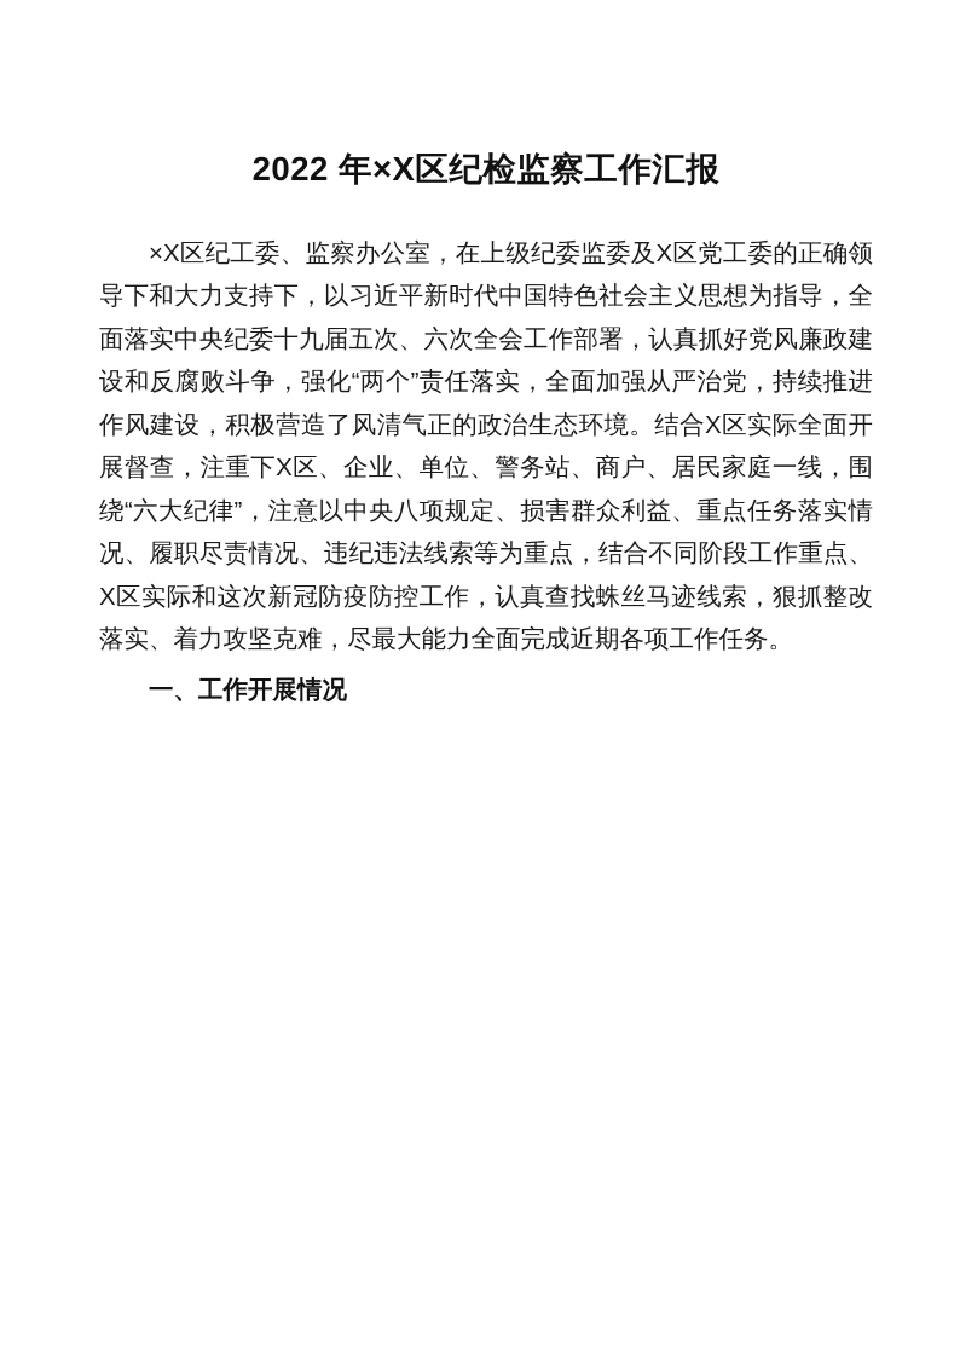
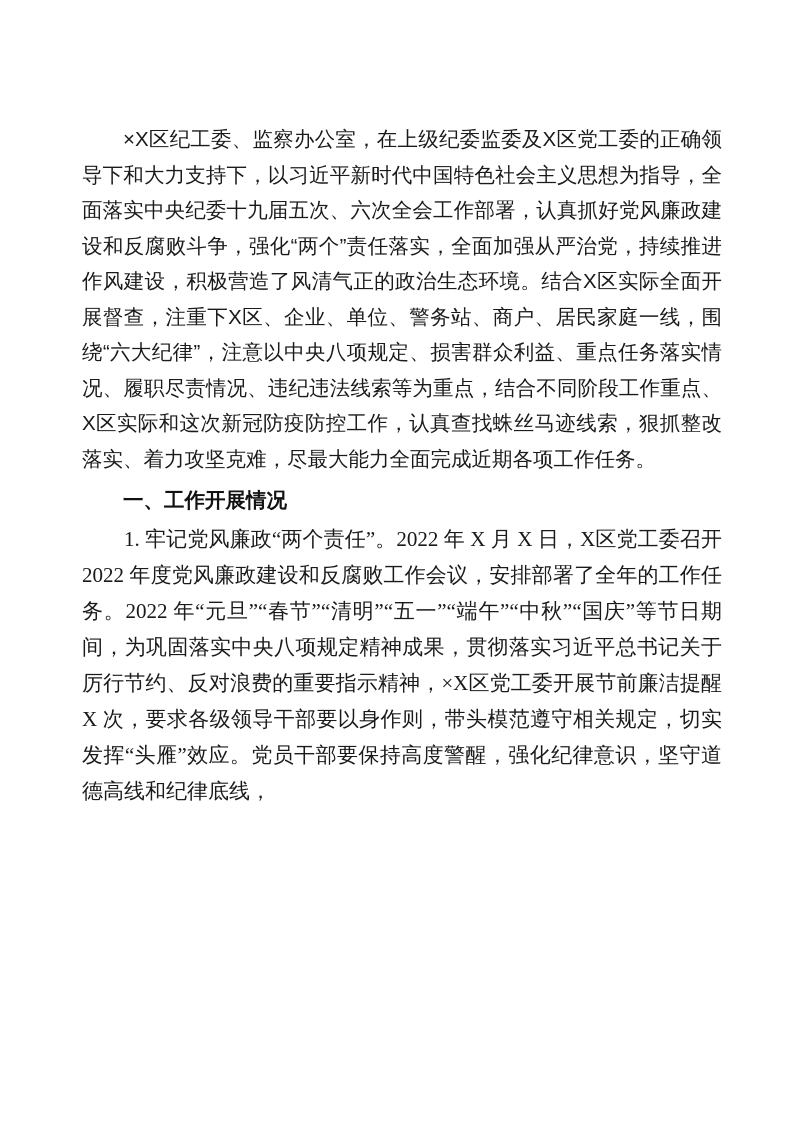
- 2022 年×X区纪检监察工作汇报
  ×X区纪工委、监察办公室，在上级纪委监委及X区党工委的正确领导下和大力支持下，以习近平新时代中国特色社会主义思想为指导，全面落实中央纪委十九届五次、六次全会工作部署，认真抓好党风廉政建设和反腐败斗争，强化“两个”责任落实，全面加强从严治党，持续推进作风建设，积极营造了风清气正的政治生态环境。结合X区实际全面开展督查，注重下X区、企业、单位、警务站、商户、居民家庭一线，围绕“六大纪律”，注意以中央八项规定、损害群众利益、重点任务落实情况、履职尽责情况、违纪违法线索等为重点，结合不同阶段工作重点、X区实际和这次新冠防疫防控工作，认真查找蛛丝马迹线索，狠抓整改落实、着力攻坚克难，尽最大能力全面完成近期各项工作任务。
  一、工作开展情况
+ 1. 牢记党风廉政“两个责任”。2022 年 X 月 X 日，X区党工委召开 2022 年度党风廉政建设和反腐败工作会议，安排部署了全年的工作任务。2022 年“元旦”“春节”“清明”“五一”“端午”“中秋”“国庆”等节日期间，为巩固落实中央八项规定精神成果，贯彻落实习近平总书记关于厉行节约、反对浪费的重要指示精神，×X区党工委开展节前廉洁提醒 X 次，要求各级领导干部要以身作则，带头模范遵守相关规定，切实发挥“头雁”效应。党员干部要保持高度警醒，强化纪律意识，坚守道德高线和纪律底线，
